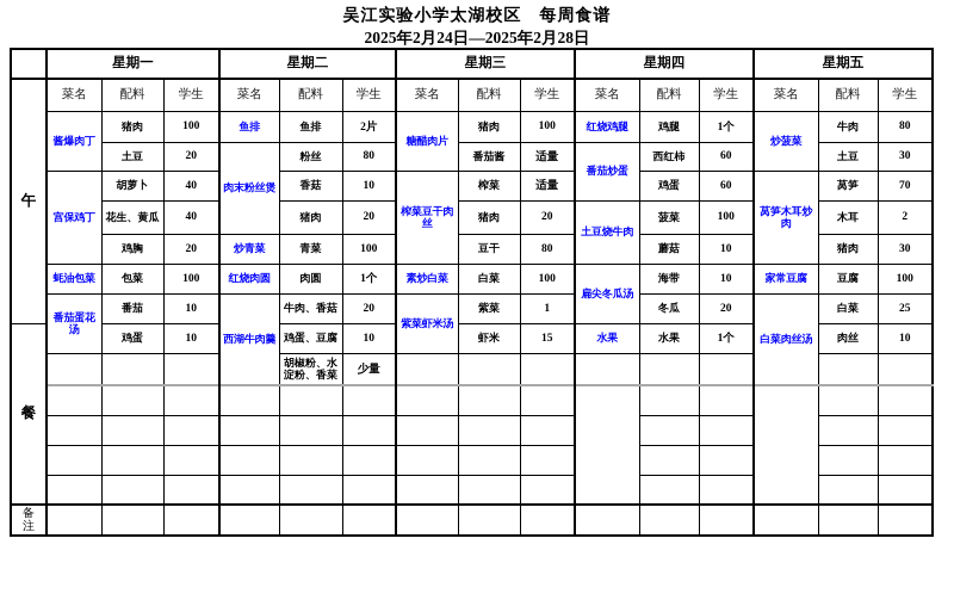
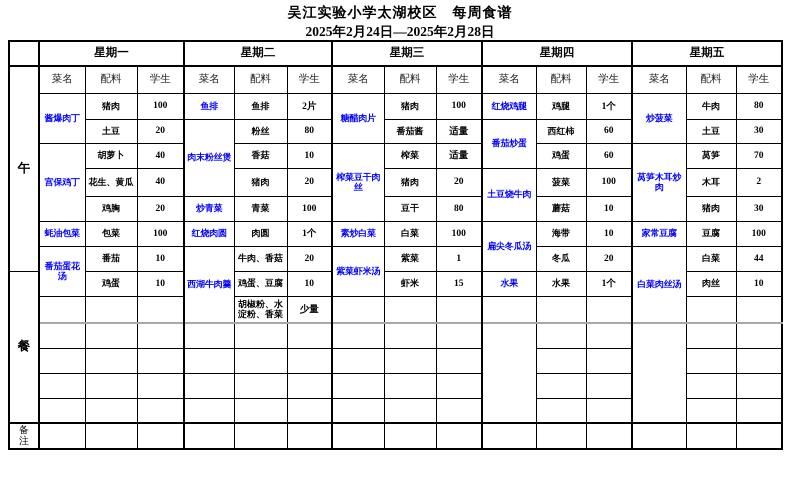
  吴江实验小学太湖校区 每周食谱
  2025年2月24日—2025年2月28日
  	星期一	星期二	星期三	星期四	星期五
  午	菜名	配料	学生	菜名	配料	学生	菜名	配料	学生	菜名	配料	学生	菜名	配料	学生
  酱爆肉丁	猪肉	100	鱼排	鱼排	2片	糖醋肉片	猪肉	100	红烧鸡腿	鸡腿	1个	炒菠菜	牛肉	80
  土豆	20	肉末粉丝煲	粉丝	80	番茄酱	适量	番茄炒蛋	西红柿	60	土豆	30
  宫保鸡丁	胡萝卜	40	香菇	10	榨菜豆干肉丝	榨菜	适量	鸡蛋	60	莴笋木耳炒肉	莴笋	70
  花生、黄瓜	40	猪肉	20	猪肉	20	土豆烧牛肉	菠菜	100	木耳	2
  鸡胸	20	炒青菜	青菜	100	豆干	80	蘑菇	10	猪肉	30
  蚝油包菜	包菜	100	红烧肉圆	肉圆	1个	素炒白菜	白菜	100	扁尖冬瓜汤	海带	10	家常豆腐	豆腐	100
- 番茄蛋花汤	番茄	10	西湖牛肉羹	牛肉、香菇	20	紫菜虾米汤	紫菜	1	冬瓜	20	白菜肉丝汤	白菜	25
+ 番茄蛋花汤	番茄	10	西湖牛肉羹	牛肉、香菇	20	紫菜虾米汤	紫菜	1	冬瓜	20	白菜肉丝汤	白菜	44
  餐	鸡蛋	10	鸡蛋、豆腐	10	虾米	15	水果	水果	1个	肉丝	10
  			胡椒粉、水淀粉、香菜	少量
  备 注
